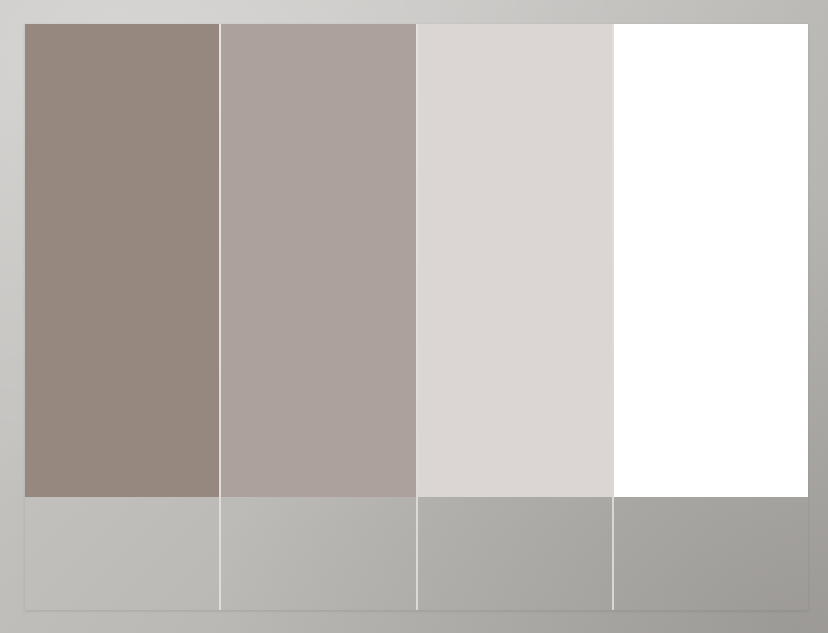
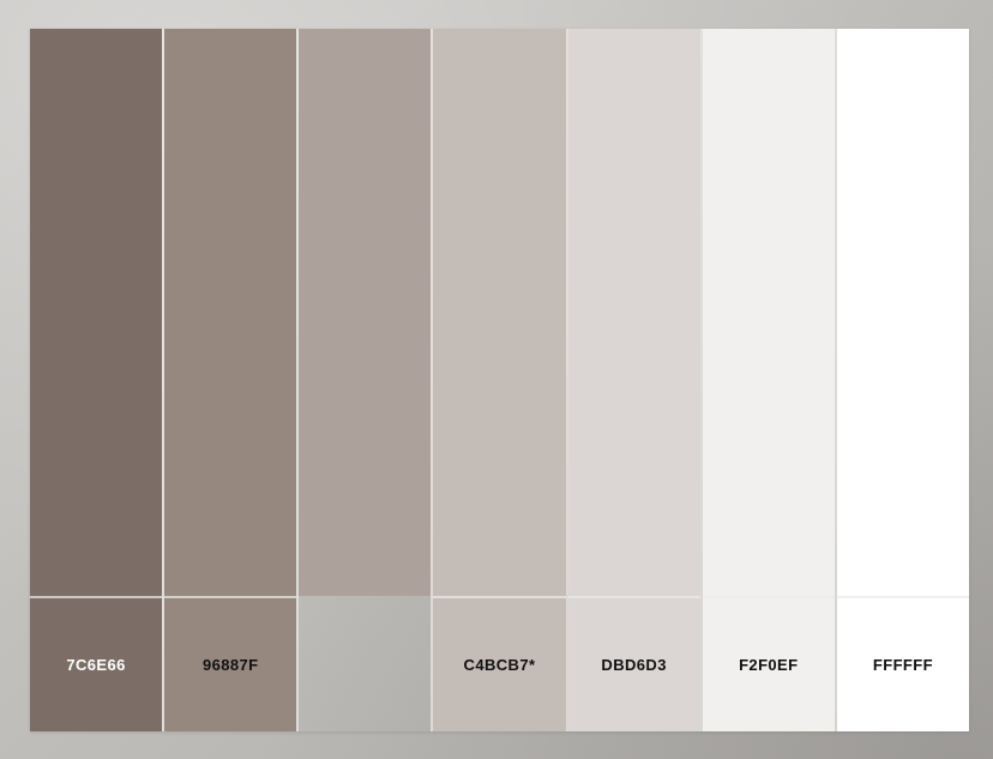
+ 7C6E66
+ 96887F
+ C4BCB7
+ *
+ DBD6D3
+ F2F0EF
+ FFFFFF
